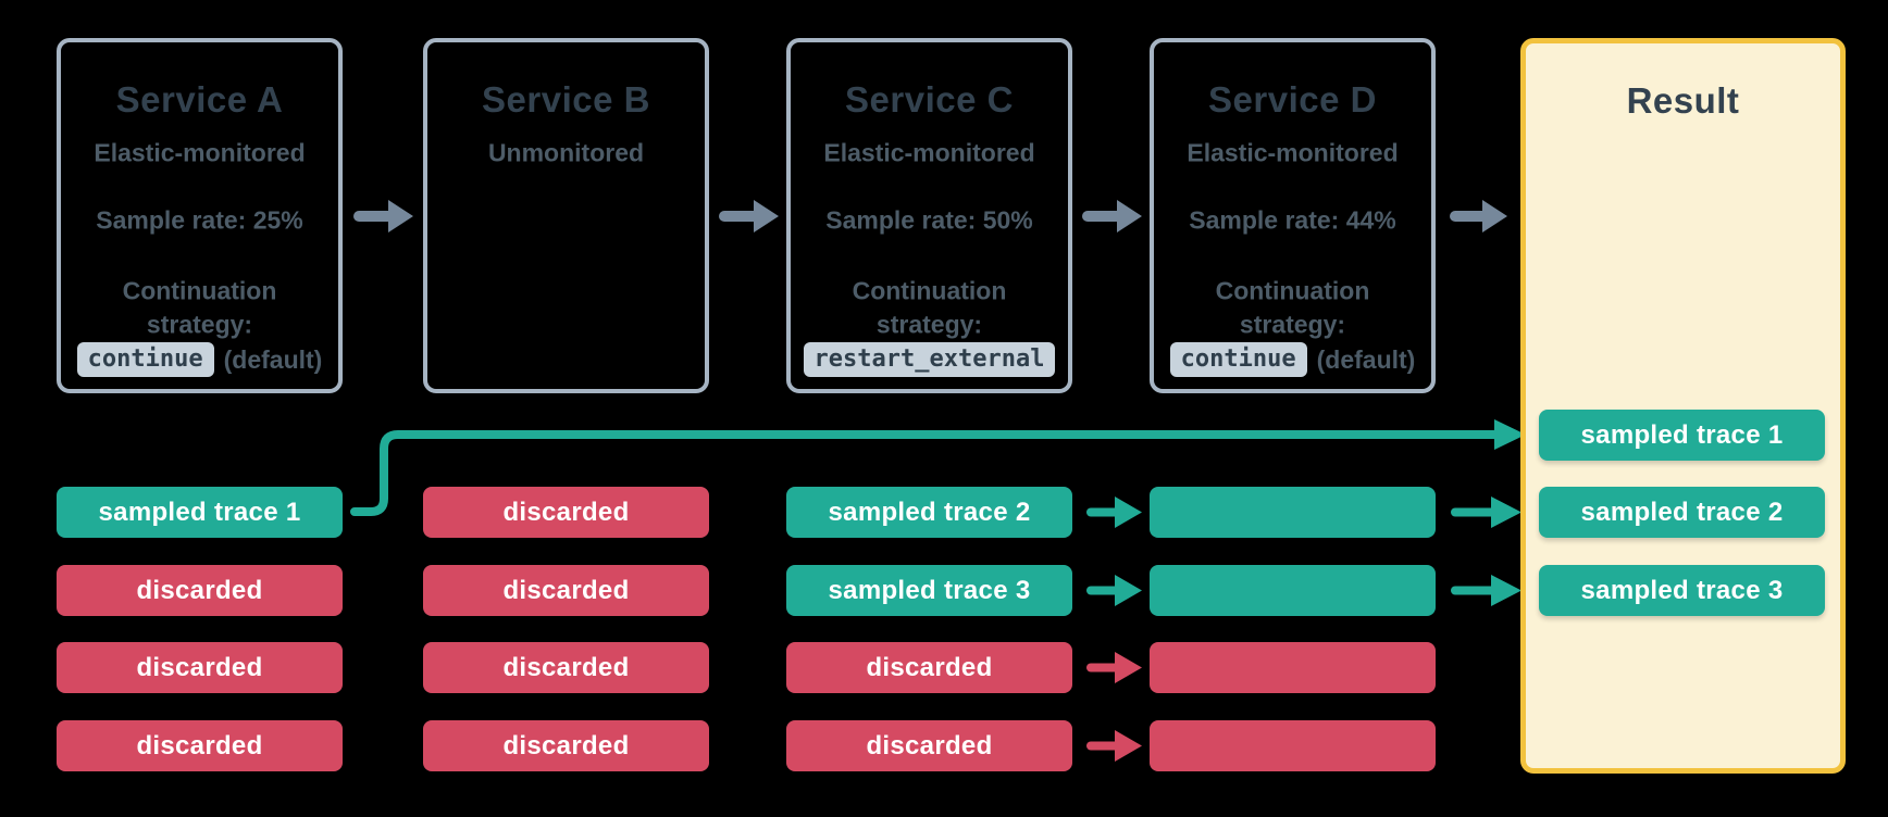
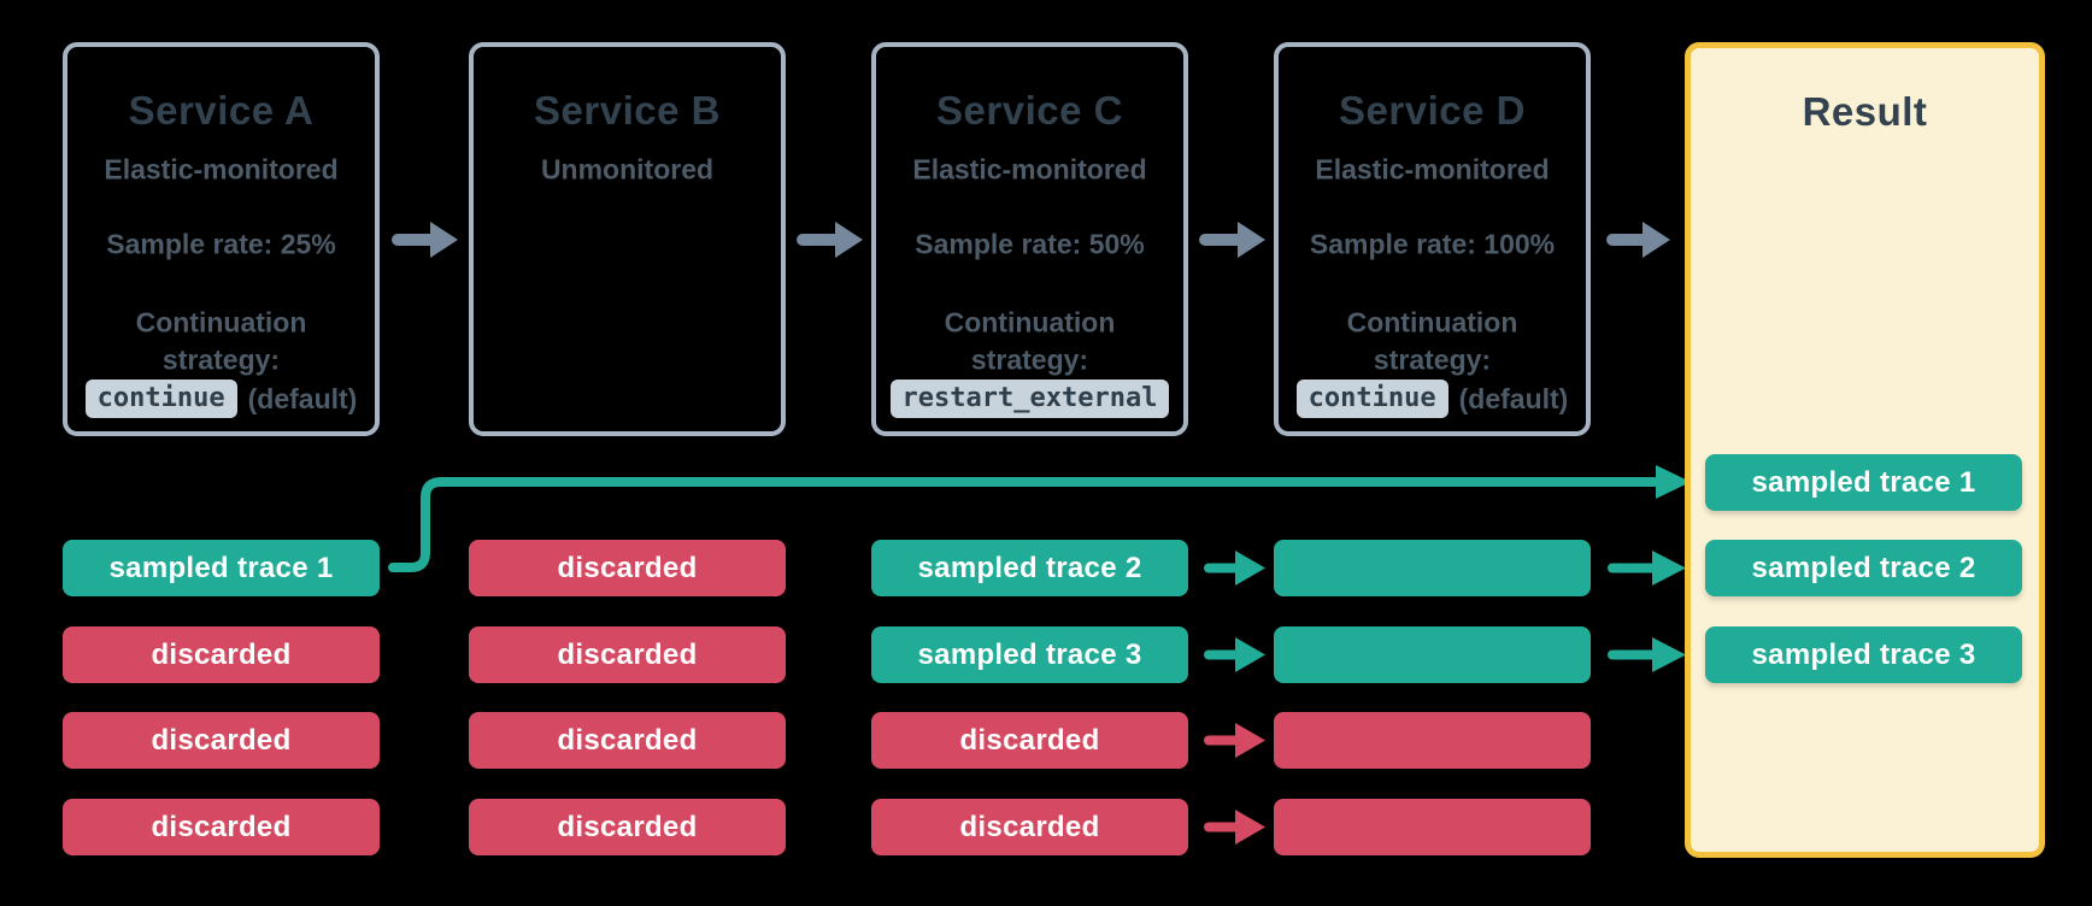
  Service A
  Elastic-monitored
  Sample rate: 25%
  Continuation
  strategy:
  continue
  (default)
  Service B
  Unmonitored
  Service C
  Elastic-monitored
  Sample rate: 50%
  Continuation
  strategy:
  restart_external
  Service D
  Elastic-monitored
- Sample rate: 44%
+ Sample rate: 100%
  Continuation
  strategy:
  continue
  (default)
  Result
  sampled trace 1
  discarded
  discarded
  discarded
  discarded
  discarded
  discarded
  discarded
  sampled trace 2
  sampled trace 3
  discarded
  discarded
  sampled trace 1
  sampled trace 2
  sampled trace 3
